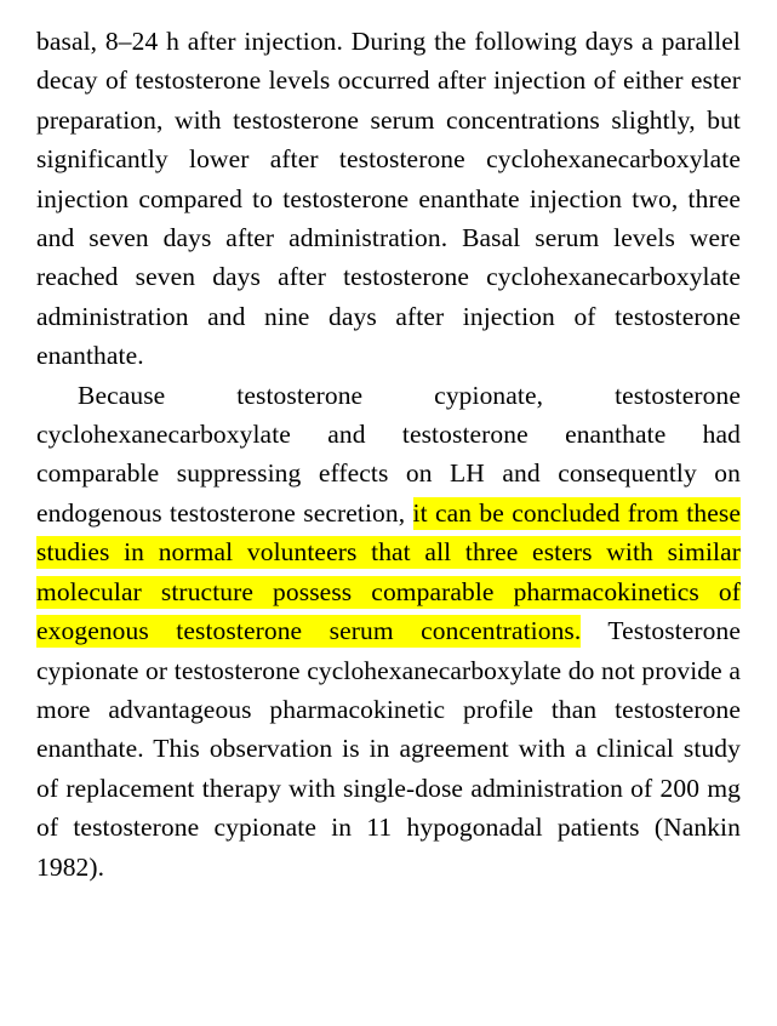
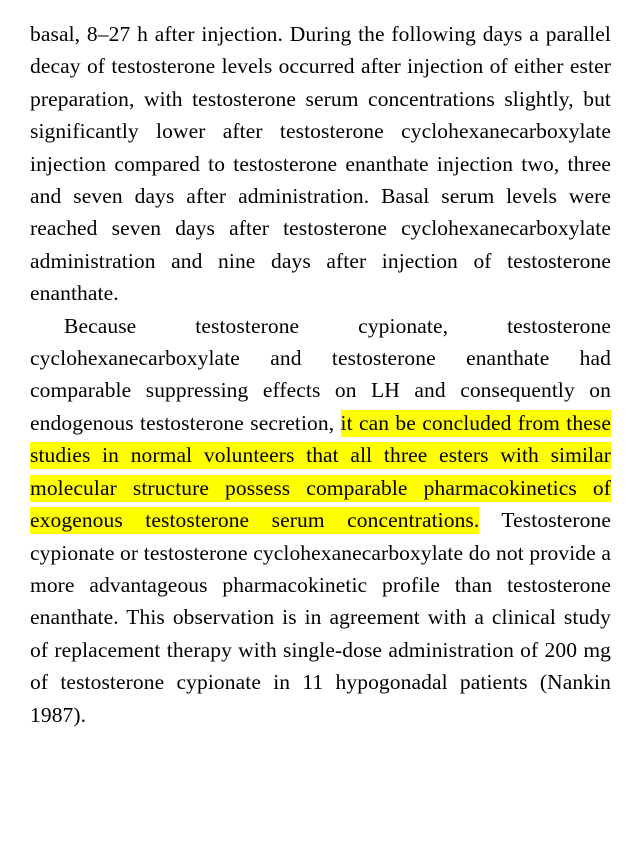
- basal, 8–24 h after injection. During the following days a parallel decay of testosterone levels occurred after injection of either ester preparation, with testosterone serum concentrations slightly, but significantly lower after testosterone cyclohexanecarboxylate injection compared to testosterone enanthate injection two, three and seven days after administration. Basal serum levels were reached seven days after testosterone cyclohexanecarboxylate administration and nine days after injection of testosterone enanthate.
+ basal, 8–27 h after injection. During the following days a parallel decay of testosterone levels occurred after injection of either ester preparation, with testosterone serum concentrations slightly, but significantly lower after testosterone cyclohexanecarboxylate injection compared to testosterone enanthate injection two, three and seven days after administration. Basal serum levels were reached seven days after testosterone cyclohexanecarboxylate administration and nine days after injection of testosterone enanthate.
- Because testosterone cypionate, testosterone cyclohexanecarboxylate and testosterone enanthate had comparable suppressing effects on LH and consequently on endogenous testosterone secretion, it can be concluded from these studies in normal volunteers that all three esters with similar molecular structure possess comparable pharmacokinetics of exogenous testosterone serum concentrations. Testosterone cypionate or testosterone cyclohexanecarboxylate do not provide a more advantageous pharmacokinetic profile than testosterone enanthate. This observation is in agreement with a clinical study of replacement therapy with single-dose administration of 200 mg of testosterone cypionate in 11 hypogonadal patients (Nankin 1982).
+ Because testosterone cypionate, testosterone cyclohexanecarboxylate and testosterone enanthate had comparable suppressing effects on LH and consequently on endogenous testosterone secretion, it can be concluded from these studies in normal volunteers that all three esters with similar molecular structure possess comparable pharmacokinetics of exogenous testosterone serum concentrations. Testosterone cypionate or testosterone cyclohexanecarboxylate do not provide a more advantageous pharmacokinetic profile than testosterone enanthate. This observation is in agreement with a clinical study of replacement therapy with single-dose administration of 200 mg of testosterone cypionate in 11 hypogonadal patients (Nankin 1987).
